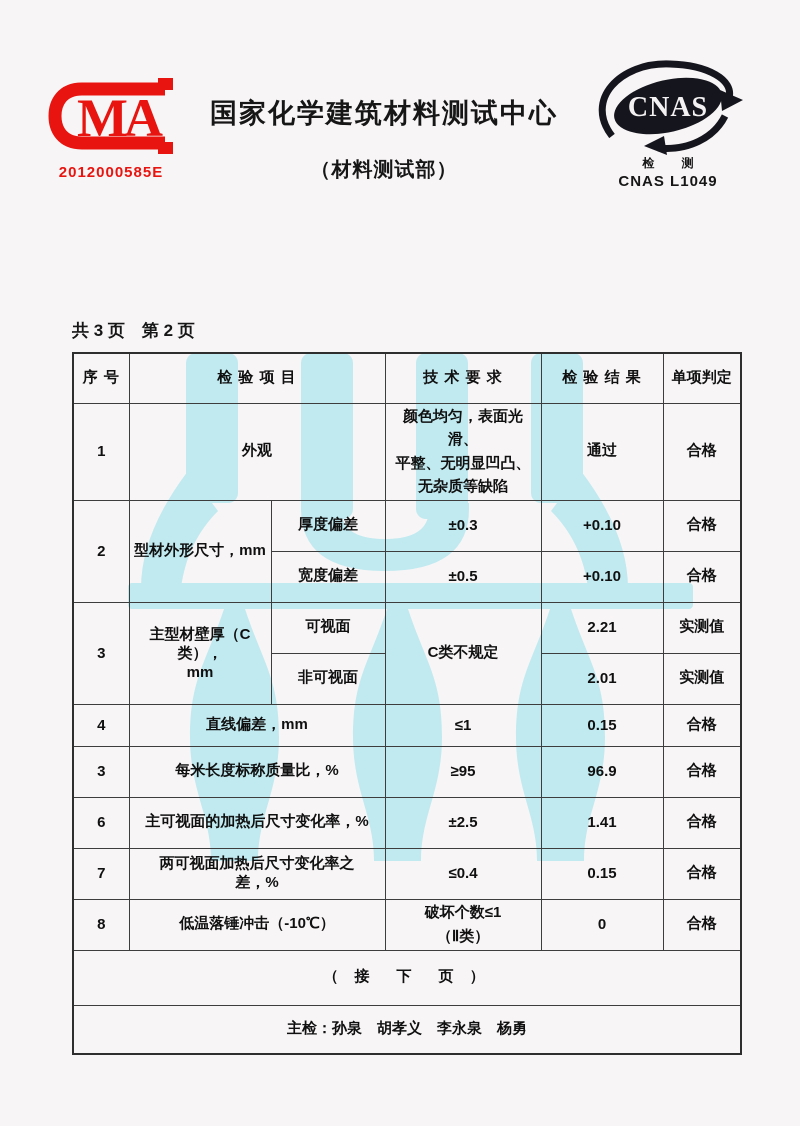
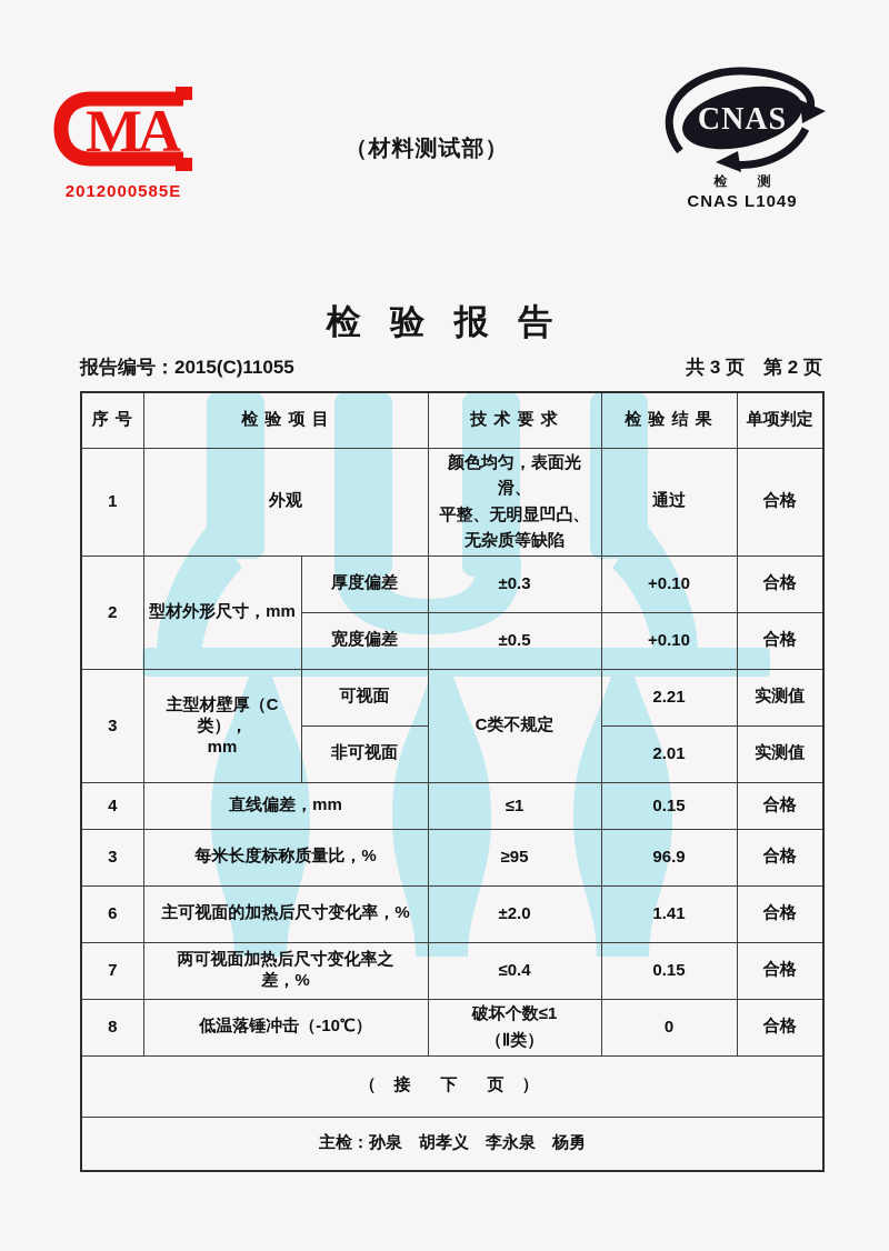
  MA
  2012000585E
- 国家化学建筑材料测试中心
  （材料测试部）
  CNAS
  检 测
  CNAS L1049
+ 检 验 报 告
+ 报告编号：2015(C)11055
  共 3 页 第 2 页
  序 号	检 验 项 目	技 术 要 求	检 验 结 果	单项判定
  1	外观	颜色均匀，表面光滑、 平整、无明显凹凸、 无杂质等缺陷	通过	合格
  2	型材外形尺寸，mm	厚度偏差	±0.3	+0.10	合格
  宽度偏差	±0.5	+0.10	合格
  3	主型材壁厚（C类）， mm	可视面	C类不规定	2.21	实测值
  非可视面	2.01	实测值
  4	直线偏差，mm	≤1	0.15	合格
  3	每米长度标称质量比，%	≥95	96.9	合格
- 6	主可视面的加热后尺寸变化率，%	±2.5	1.41	合格
+ 6	主可视面的加热后尺寸变化率，%	±2.0	1.41	合格
  7	两可视面加热后尺寸变化率之 差，%	≤0.4	0.15	合格
  8	低温落锤冲击（-10℃）	破坏个数≤1 （Ⅱ类）	0	合格
  （ 接 下 页 ）
  主检：孙泉 胡孝义 李永泉 杨勇
